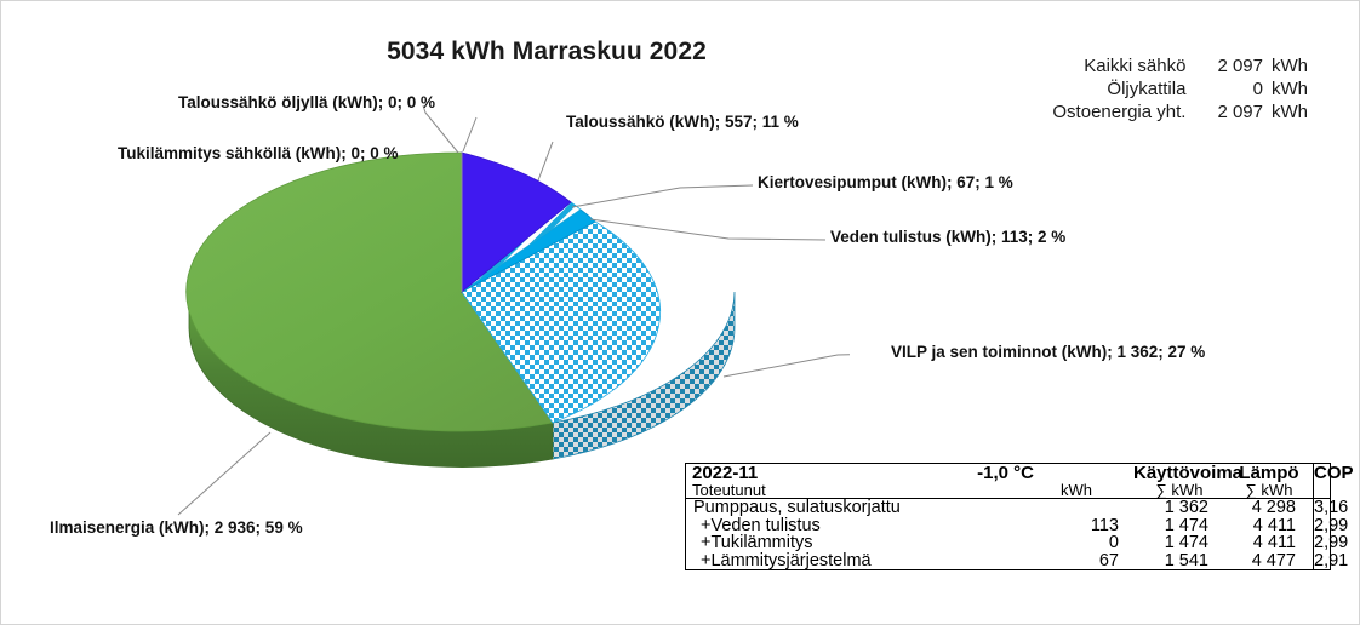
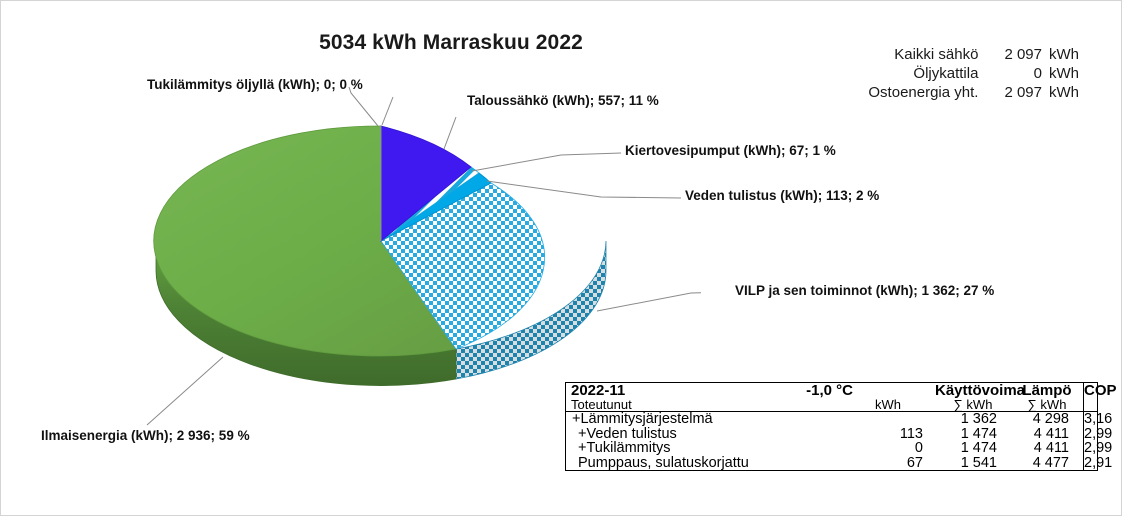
  5034 kWh Marraskuu 2022
  Kaikki sähkö	2 097	kWh
  Öljykattila	0	kWh
  Ostoenergia yht.	2 097	kWh
- Taloussähkö öljyllä (kWh); 0; 0 %
+ Tukilämmitys öljyllä (kWh); 0; 0 %
- Tukilämmitys sähköllä (kWh); 0; 0 %
  Taloussähkö (kWh); 557; 11 %
  Kiertovesipumput (kWh); 67; 1 %
  Veden tulistus (kWh); 113; 2 %
  VILP ja sen toiminnot (kWh); 1 362; 27 %
  Ilmaisenergia (kWh); 2 936; 59 %
  2022-11	-1,0 °C		Käyttövoima	Lämpö	COP
  Toteutunut		kWh	∑ kWh	∑ kWh
- Pumppaus, sulatuskorjattu			1 362	4 298	3,16
+ +Lämmitysjärjestelmä			1 362	4 298	3,16
  +Veden tulistus		113	1 474	4 411	2,99
  +Tukilämmitys		0	1 474	4 411	2,99
- +Lämmitysjärjestelmä		67	1 541	4 477	2,91
+ Pumppaus, sulatuskorjattu		67	1 541	4 477	2,91
